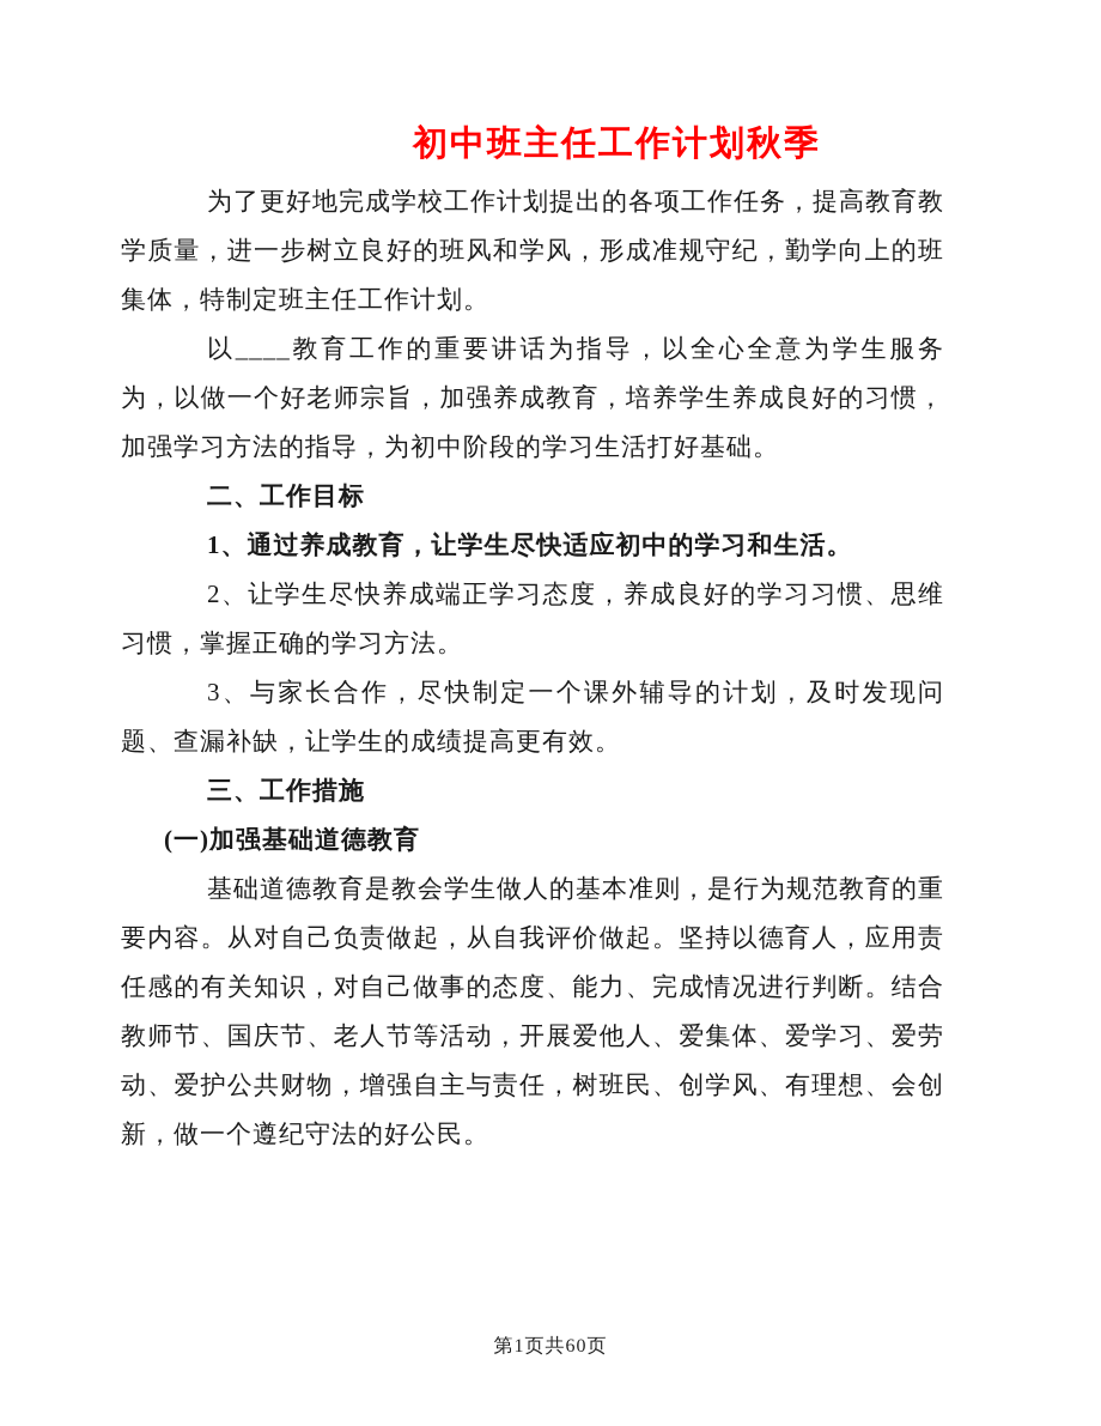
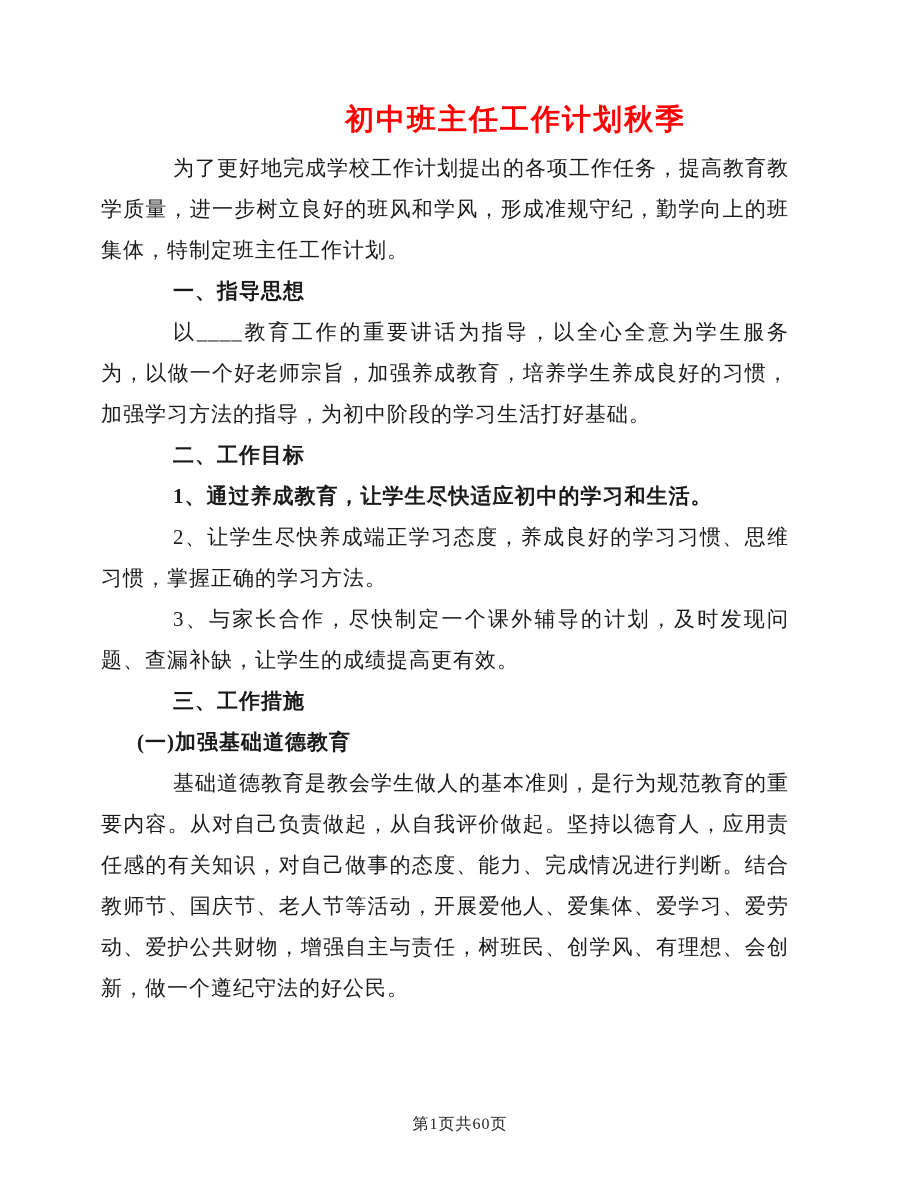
  初中班主任工作计划秋季
  为了更好地完成学校工作计划提出的各项工作任务，提高教育教学质量，进一步树立良好的班风和学风，形成准规守纪，勤学向上的班集体，特制定班主任工作计划。
+ 一、指导思想
  以____教育工作的重要讲话为指导，以全心全意为学生服务为，以做一个好老师宗旨，加强养成教育，培养学生养成良好的习惯，加强学习方法的指导，为初中阶段的学习生活打好基础。
  二、工作目标
  1、通过养成教育，让学生尽快适应初中的学习和生活。
  2、让学生尽快养成端正学习态度，养成良好的学习习惯、思维习惯，掌握正确的学习方法。
  3、与家长合作，尽快制定一个课外辅导的计划，及时发现问题、查漏补缺，让学生的成绩提高更有效。
  三、工作措施
  (一)加强基础道德教育
  基础道德教育是教会学生做人的基本准则，是行为规范教育的重要内容。从对自己负责做起，从自我评价做起。坚持以德育人，应用责任感的有关知识，对自己做事的态度、能力、完成情况进行判断。结合教师节、国庆节、老人节等活动，开展爱他人、爱集体、爱学习、爱劳动、爱护公共财物，增强自主与责任，树班民、创学风、有理想、会创新，做一个遵纪守法的好公民。
  第1页共60页
